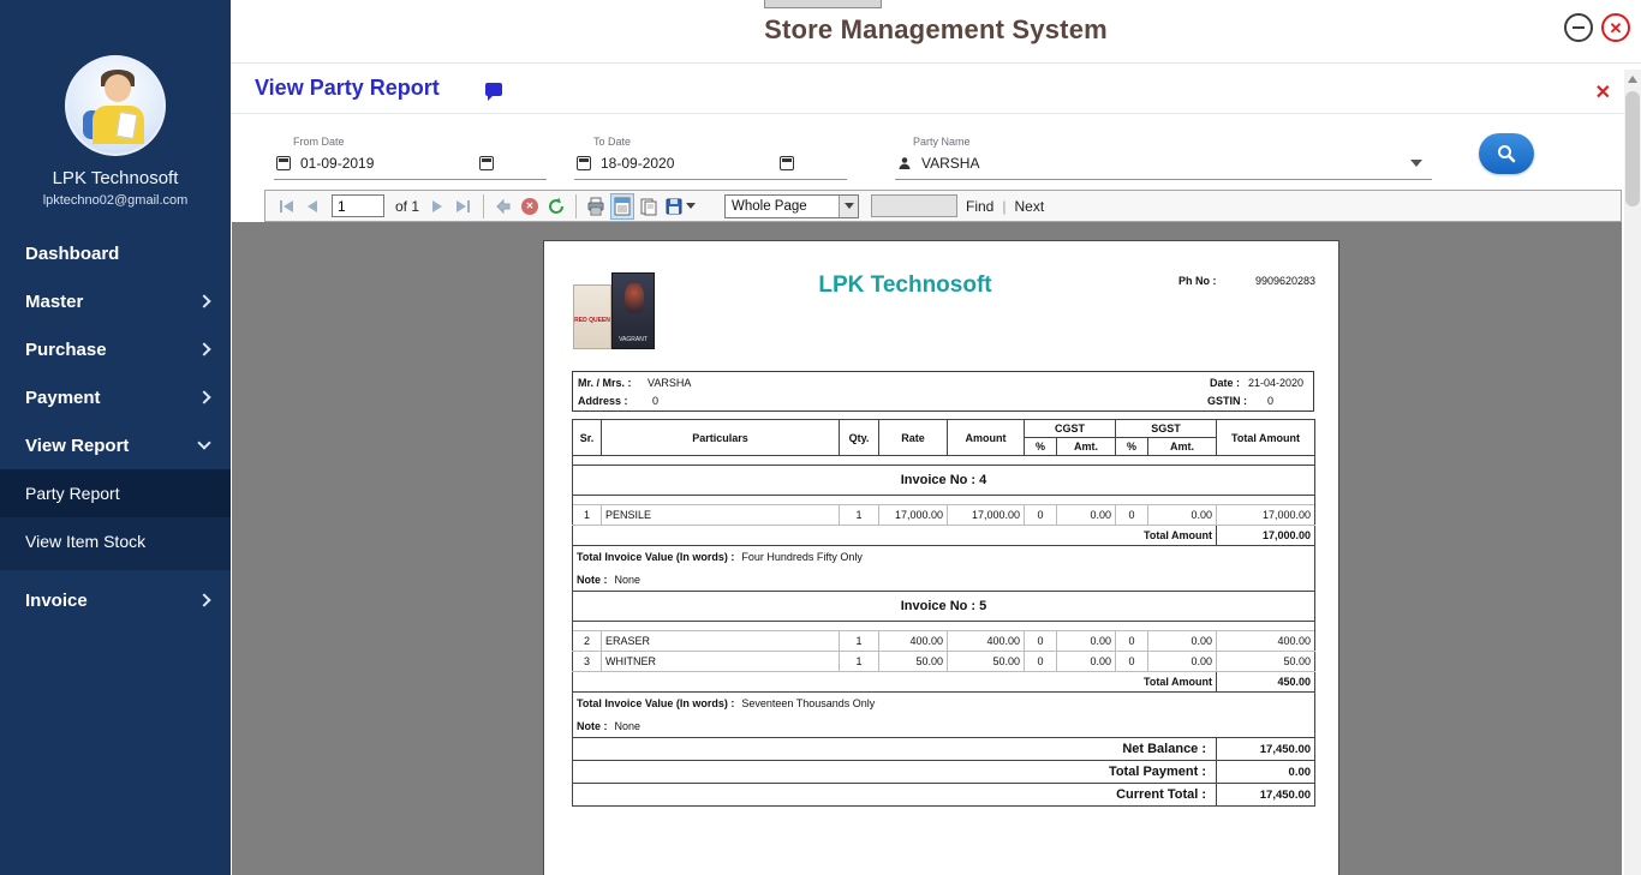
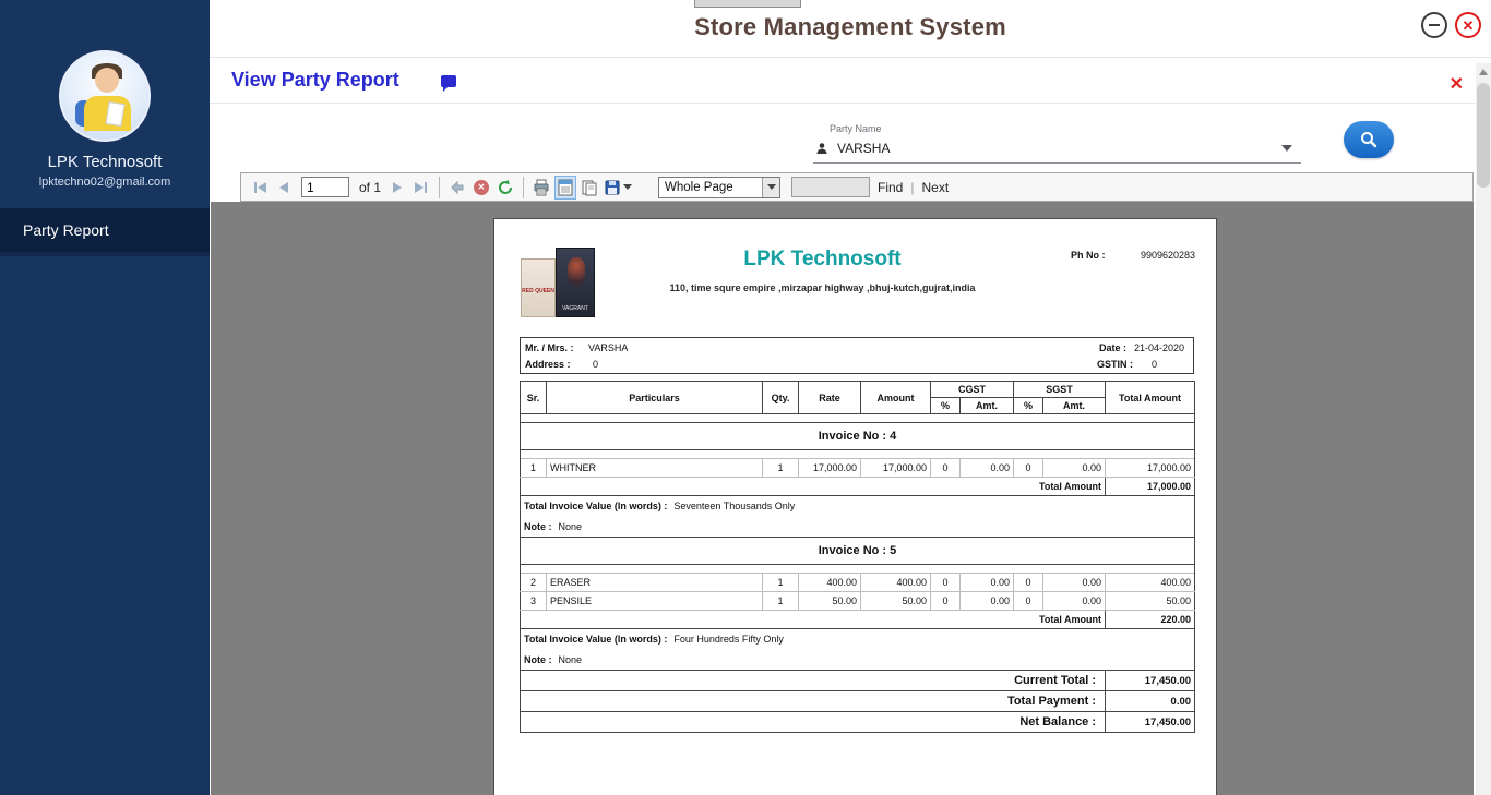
  LPK Technosoft
  lpktechno02@gmail.com
- Dashboard
- Master
- Purchase
- Payment
- View Report
  Party Report
- View Item Stock
- Invoice
  Store Management System
  ✕
  View Party Report
  ✕
- From Date
- 01-09-2019
- To Date
- 18-09-2020
  Party Name
  VARSHA
  1
  of 1
  ✕
  Whole Page
  Find
  |
  Next
  LPK Technosoft
+ 110, time squre empire ,mirzapar highway ,bhuj-kutch,gujrat,india
  Ph No :
  9909620283
  Mr. / Mrs. :
  VARSHA
  Address :
  0
  Date :
  21-04-2020
  GSTIN :
  0
  Sr.	Particulars	Qty.	Rate	Amount	CGST	SGST	Total Amount
  %	Amt.	%	Amt.
  Invoice No : 4
- 1	PENSILE	1	17,000.00	17,000.00	0	0.00	0	0.00	17,000.00
+ 1	WHITNER	1	17,000.00	17,000.00	0	0.00	0	0.00	17,000.00
  Total Amount	17,000.00
- Total Invoice Value (In words) : Four Hundreds Fifty Only
+ Total Invoice Value (In words) : Seventeen Thousands Only
  Note : None
  Invoice No : 5
  2	ERASER	1	400.00	400.00	0	0.00	0	0.00	400.00
- 3	WHITNER	1	50.00	50.00	0	0.00	0	0.00	50.00
+ 3	PENSILE	1	50.00	50.00	0	0.00	0	0.00	50.00
- Total Amount	450.00
+ Total Amount	220.00
- Total Invoice Value (In words) : Seventeen Thousands Only
+ Total Invoice Value (In words) : Four Hundreds Fifty Only
  Note : None
- Net Balance :	17,450.00
+ Current Total :	17,450.00
  Total Payment :	0.00
- Current Total :	17,450.00
+ Net Balance :	17,450.00
